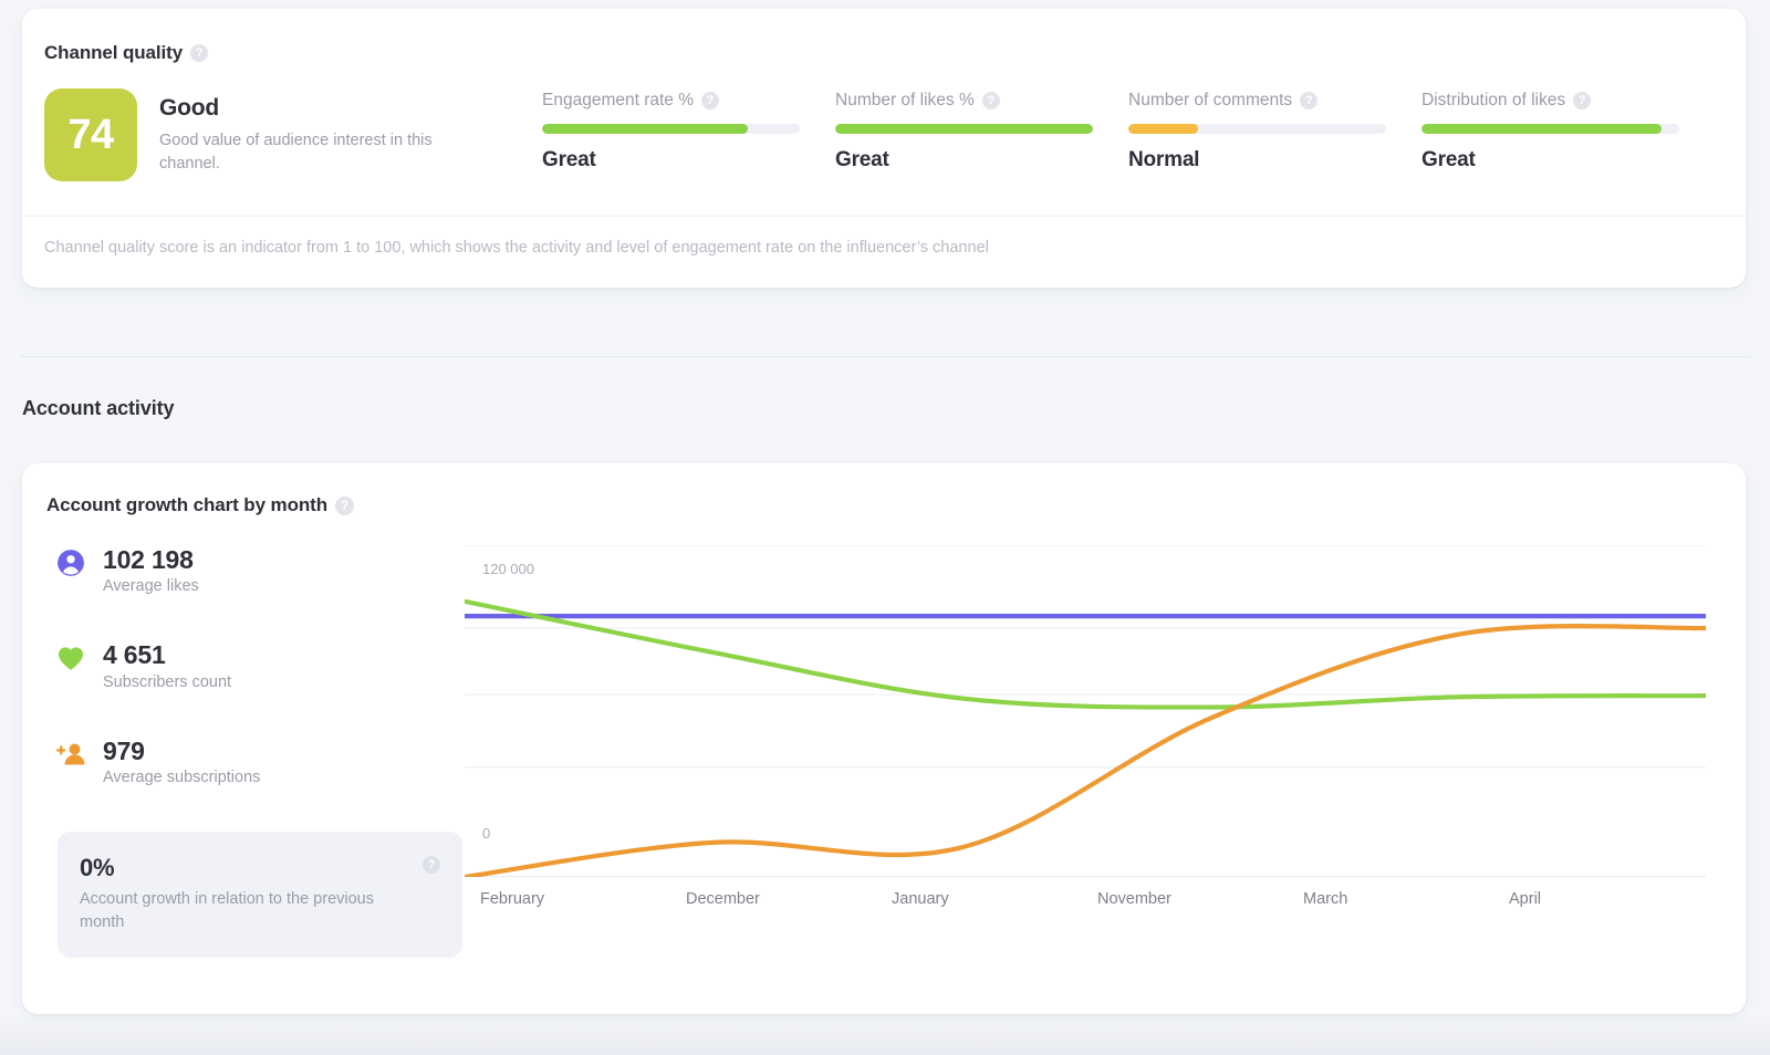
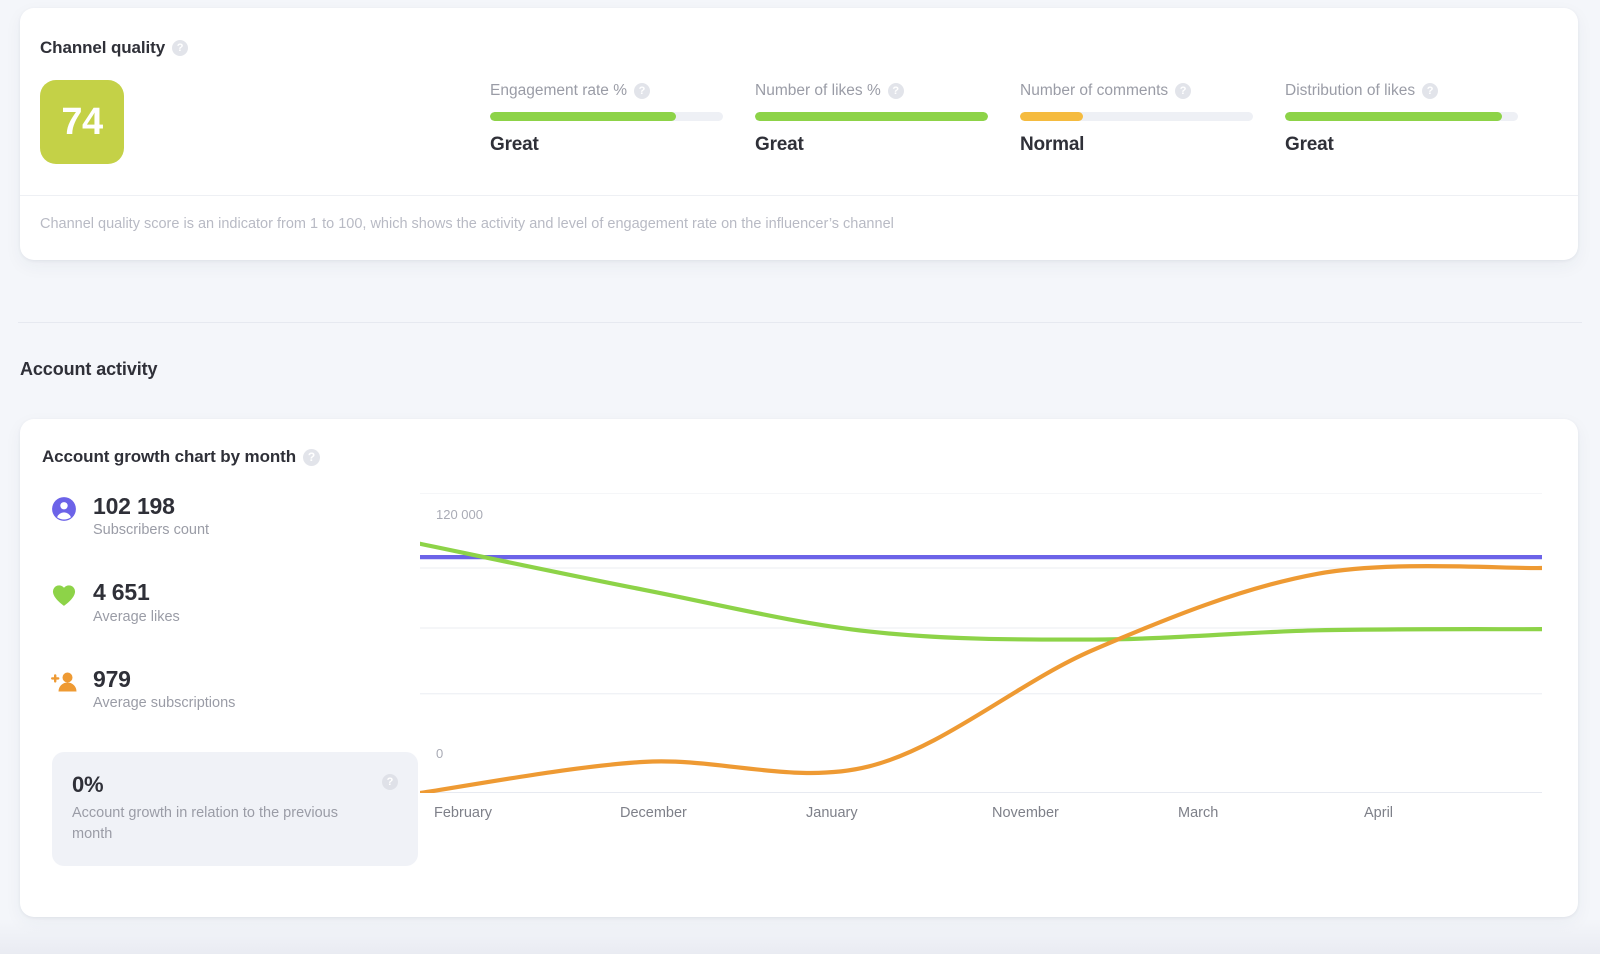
  Channel quality
  ?
  74
- Good
- Good value of audience interest in this channel.
  Engagement rate %
  ?
  Great
  Number of likes %
  ?
  Great
  Number of comments
  ?
  Normal
  Distribution of likes
  ?
  Great
  Channel quality score is an indicator from 1 to 100, which shows the activity and level of engagement rate on the influencer’s channel
  Account activity
  Account growth chart by month
  ?
  102 198
- Average likes
+ Subscribers count
  4 651
- Subscribers count
+ Average likes
  979
  Average subscriptions
  0%
  Account growth in relation to the previous month
  ?
  120 000
  0
  February
  December
  January
  November
  March
  April
